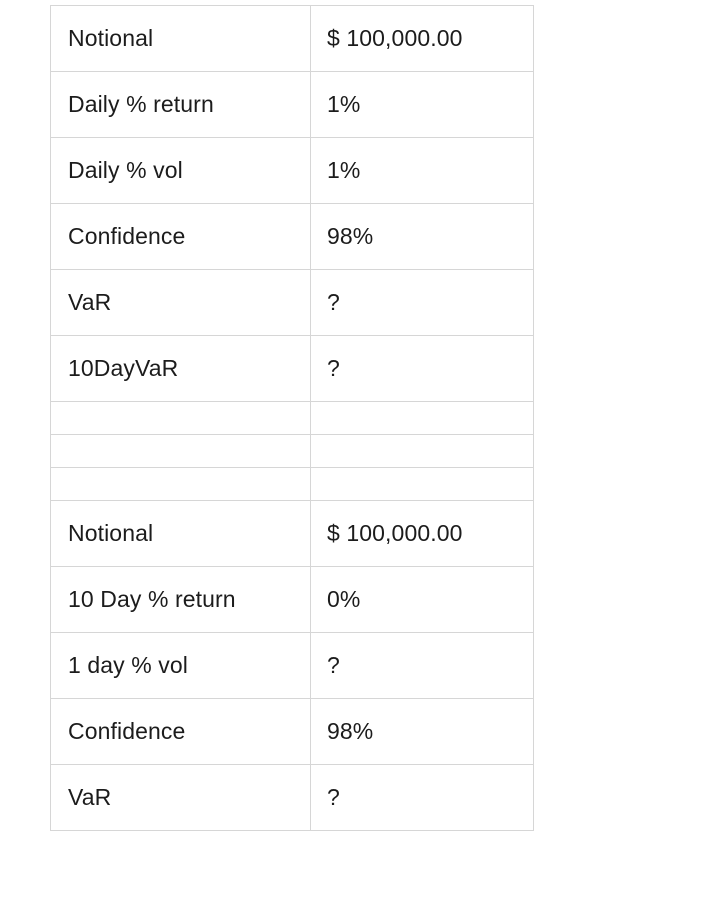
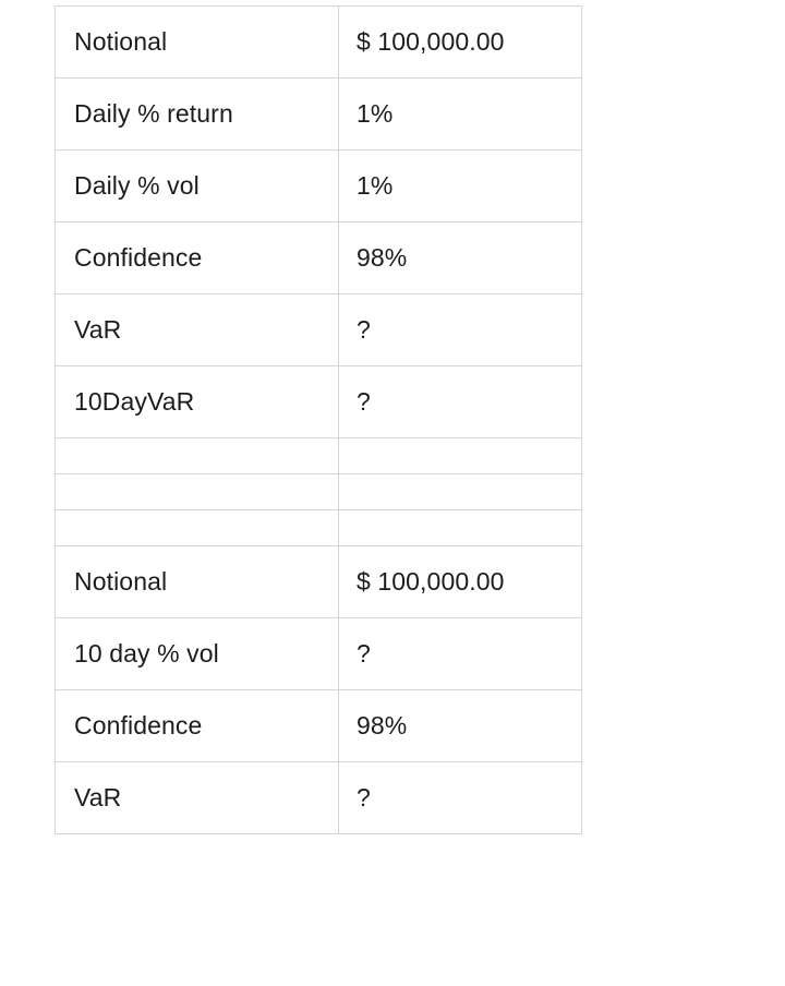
  Notional	$ 100,000.00
  Daily % return	1%
  Daily % vol	1%
  Confidence	98%
  VaR	?
  10DayVaR	?
  Notional	$ 100,000.00
- 10 Day % return	0%
- 1 day % vol	?
+ 10 day % vol	?
  Confidence	98%
  VaR	?
